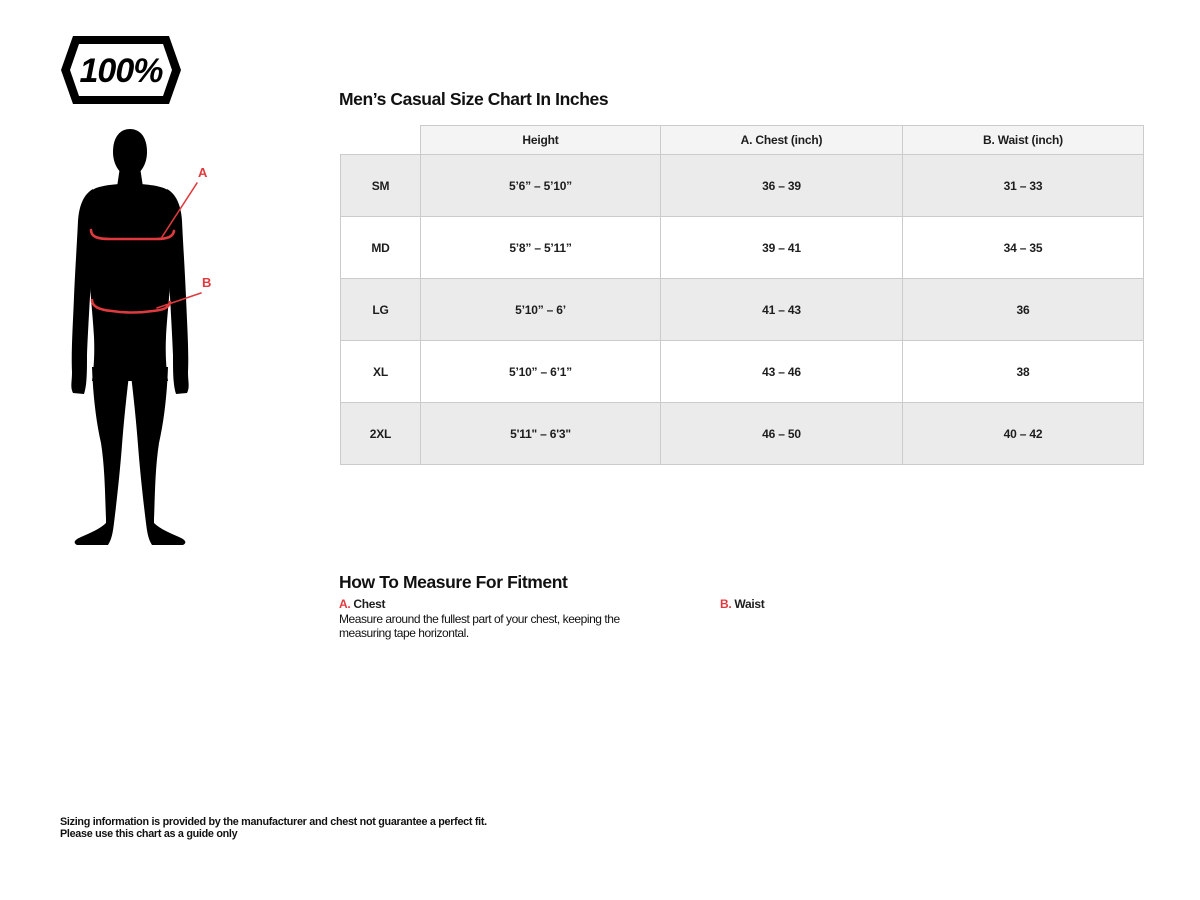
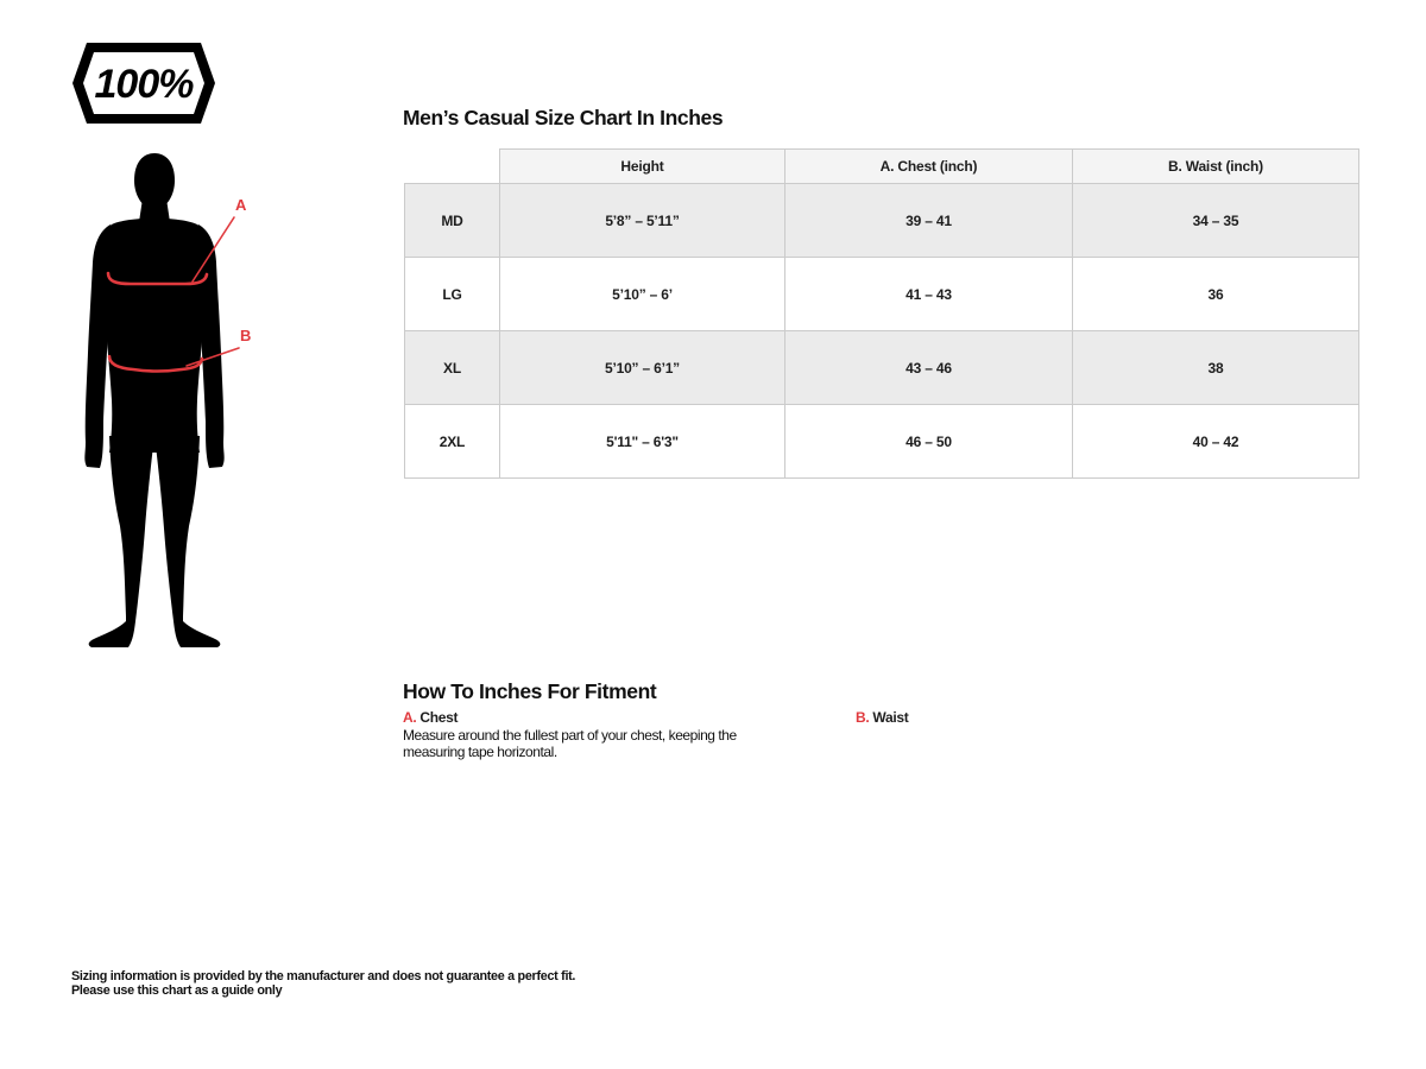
  100%
  A
  B
  Men’s Casual Size Chart In Inches
  	Height	A. Chest (inch)	B. Waist (inch)
- SM	5’6” – 5’10”	36 – 39	31 – 33
  MD	5’8” – 5’11”	39 – 41	34 – 35
  LG	5’10” – 6’	41 – 43	36
  XL	5’10” – 6’1”	43 – 46	38
  2XL	5'11" – 6'3"	46 – 50	40 – 42
- How To Measure For Fitment
+ How To Inches For Fitment
  A. Chest
  Measure around the fullest part of your chest, keeping the measuring tape horizontal.
  B. Waist
- Sizing information is provided by the manufacturer and chest not guarantee a perfect fit.
+ Sizing information is provided by the manufacturer and does not guarantee a perfect fit.
  Please use this chart as a guide only
